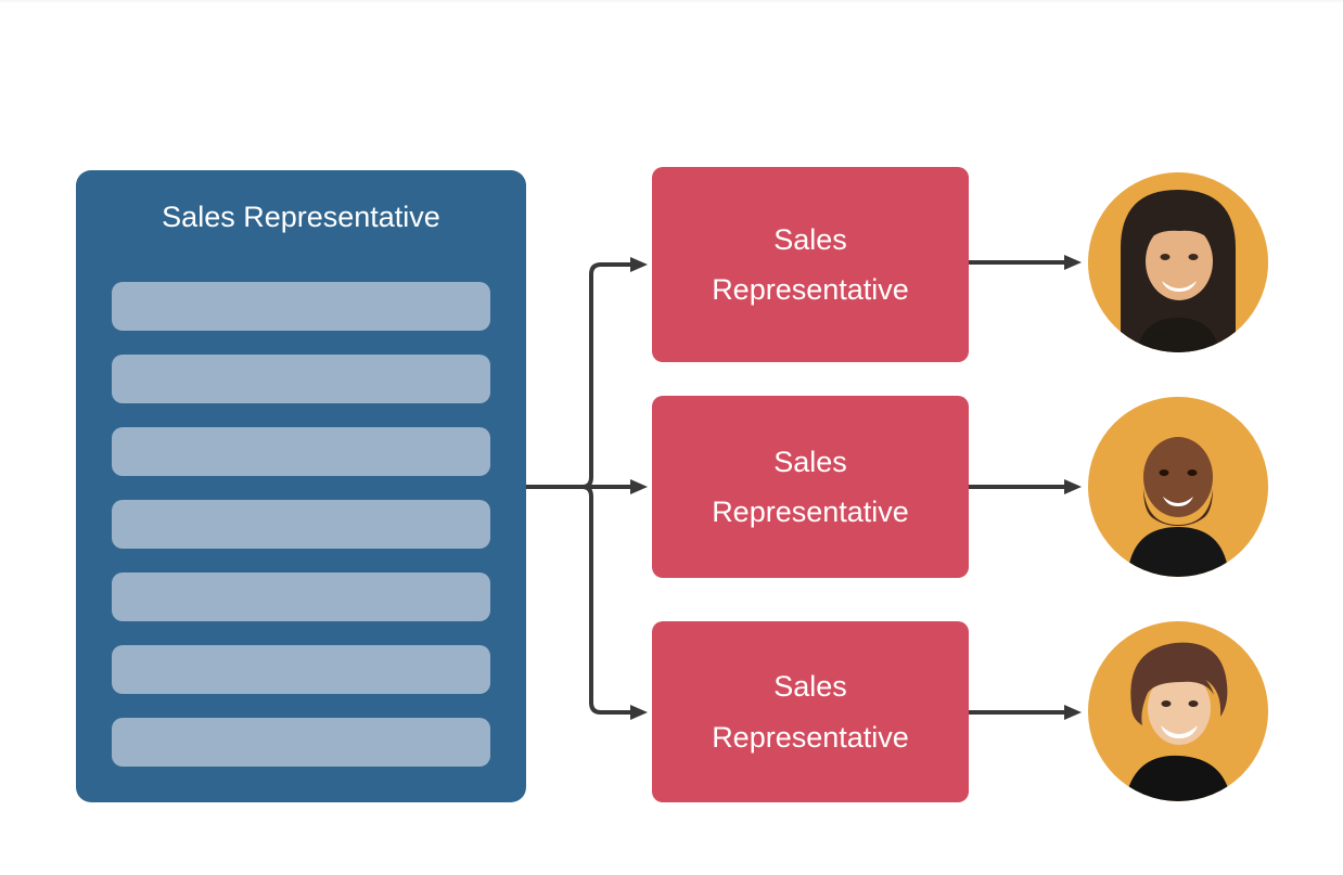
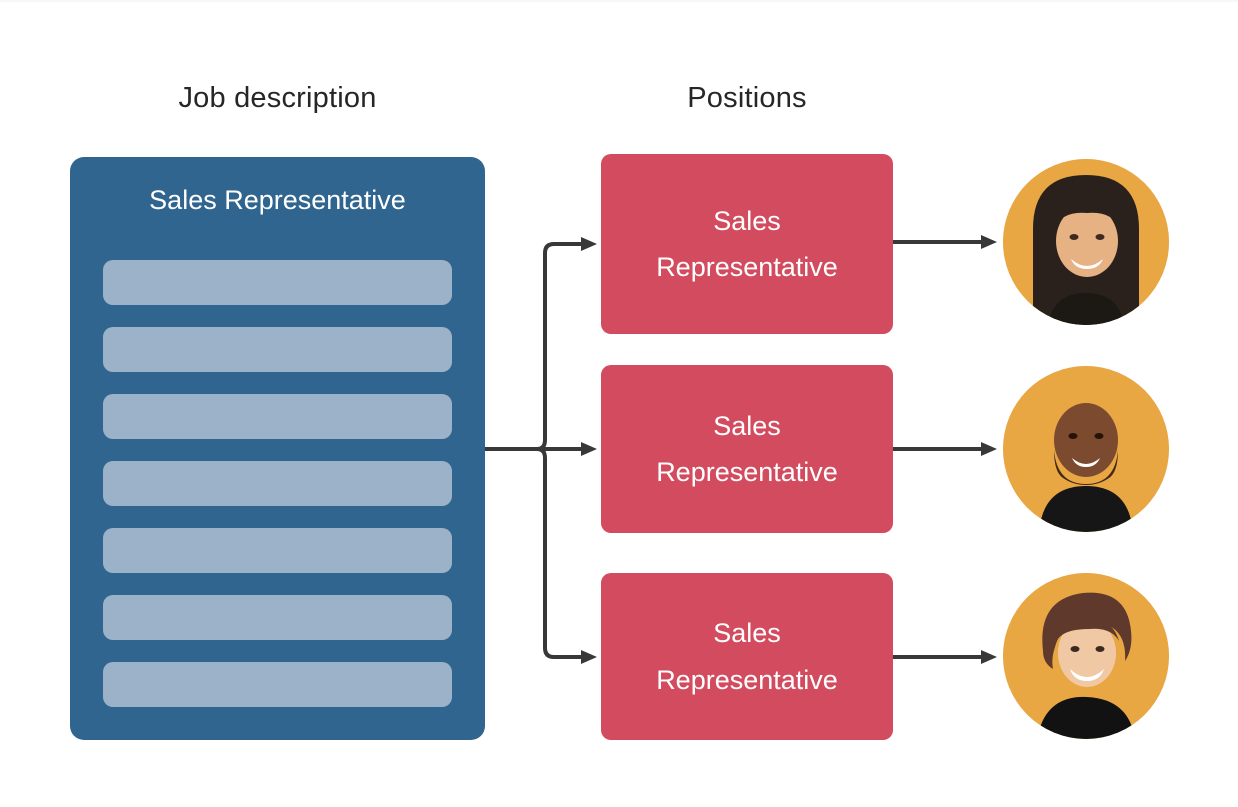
+ Job description
+ Positions
  Sales Representative
  Sales Representative
  Sales Representative
  Sales Representative
